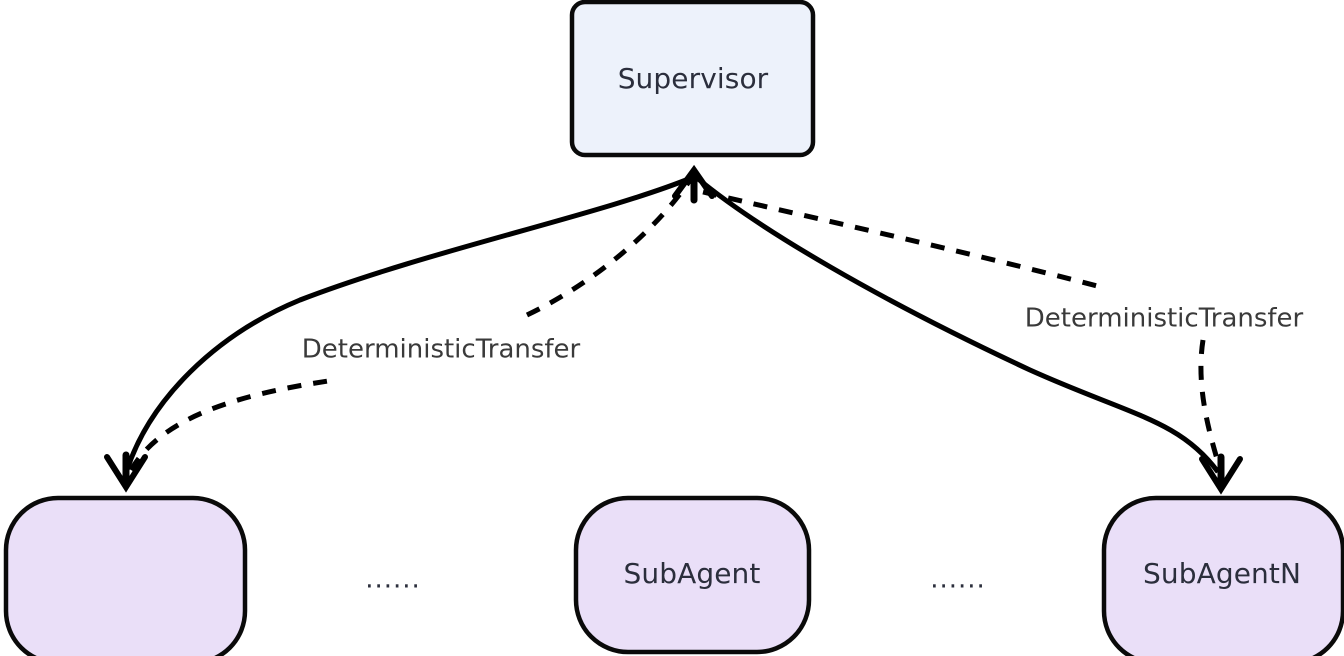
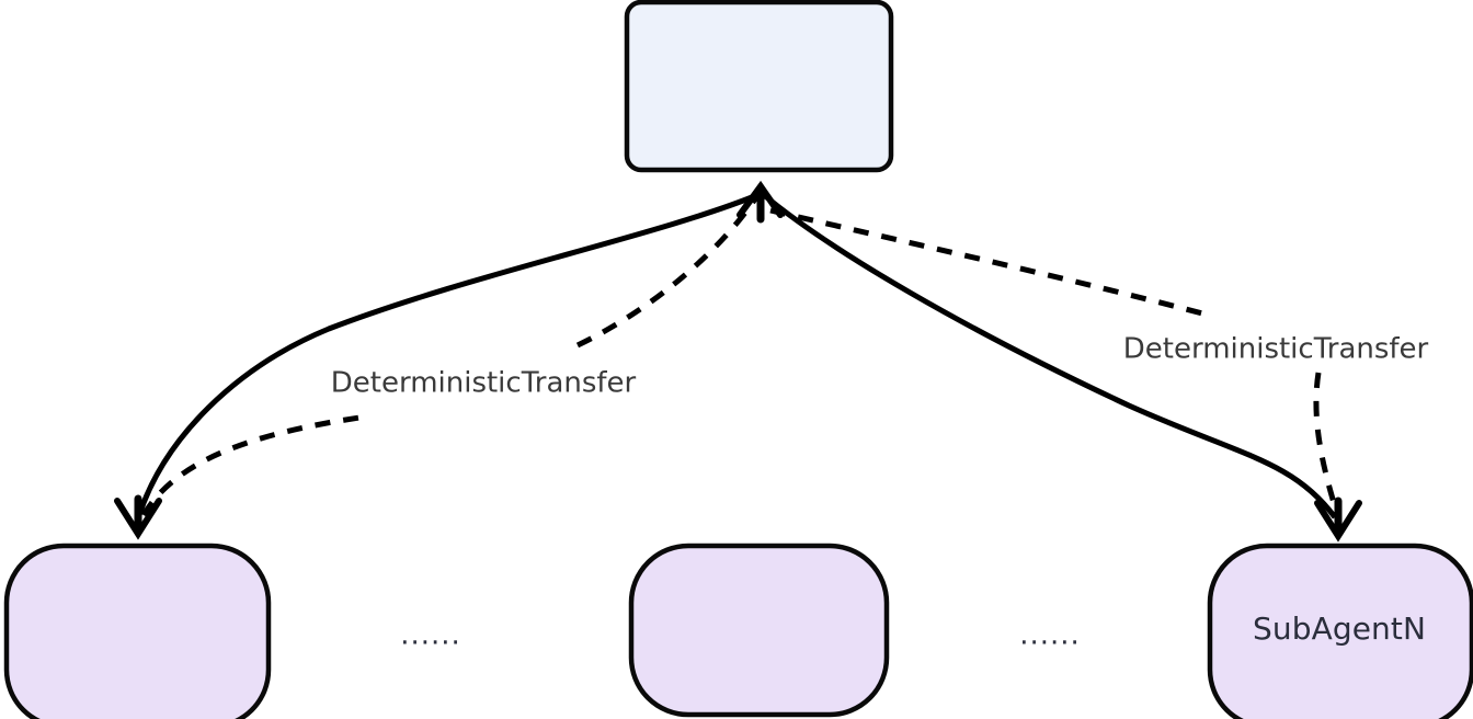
  DeterministicTransfer
  DeterministicTransfer
- Supervisor
- SubAgent
  SubAgentN
  ......
  ......
